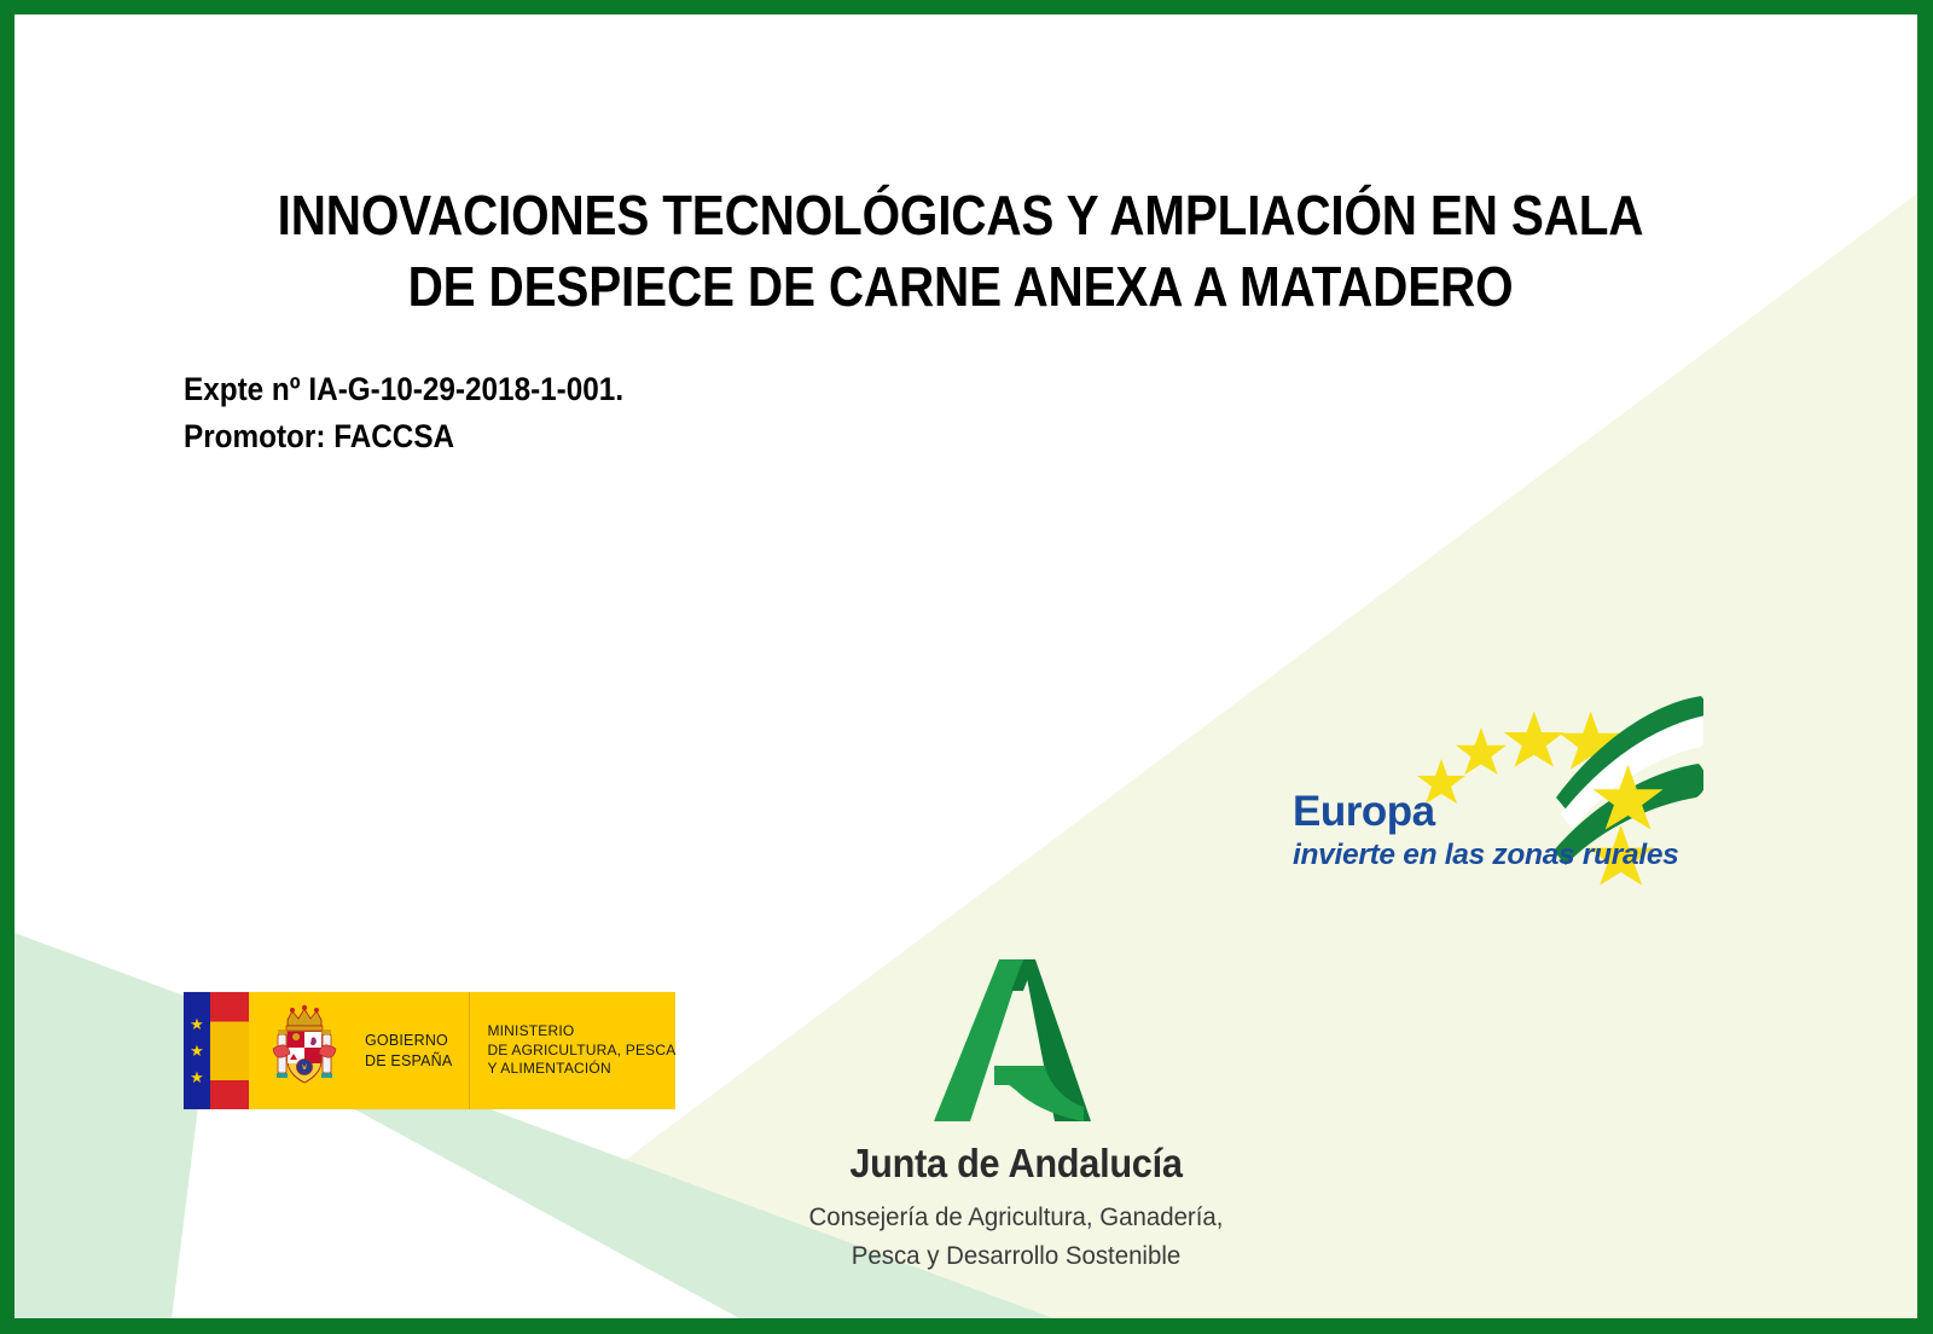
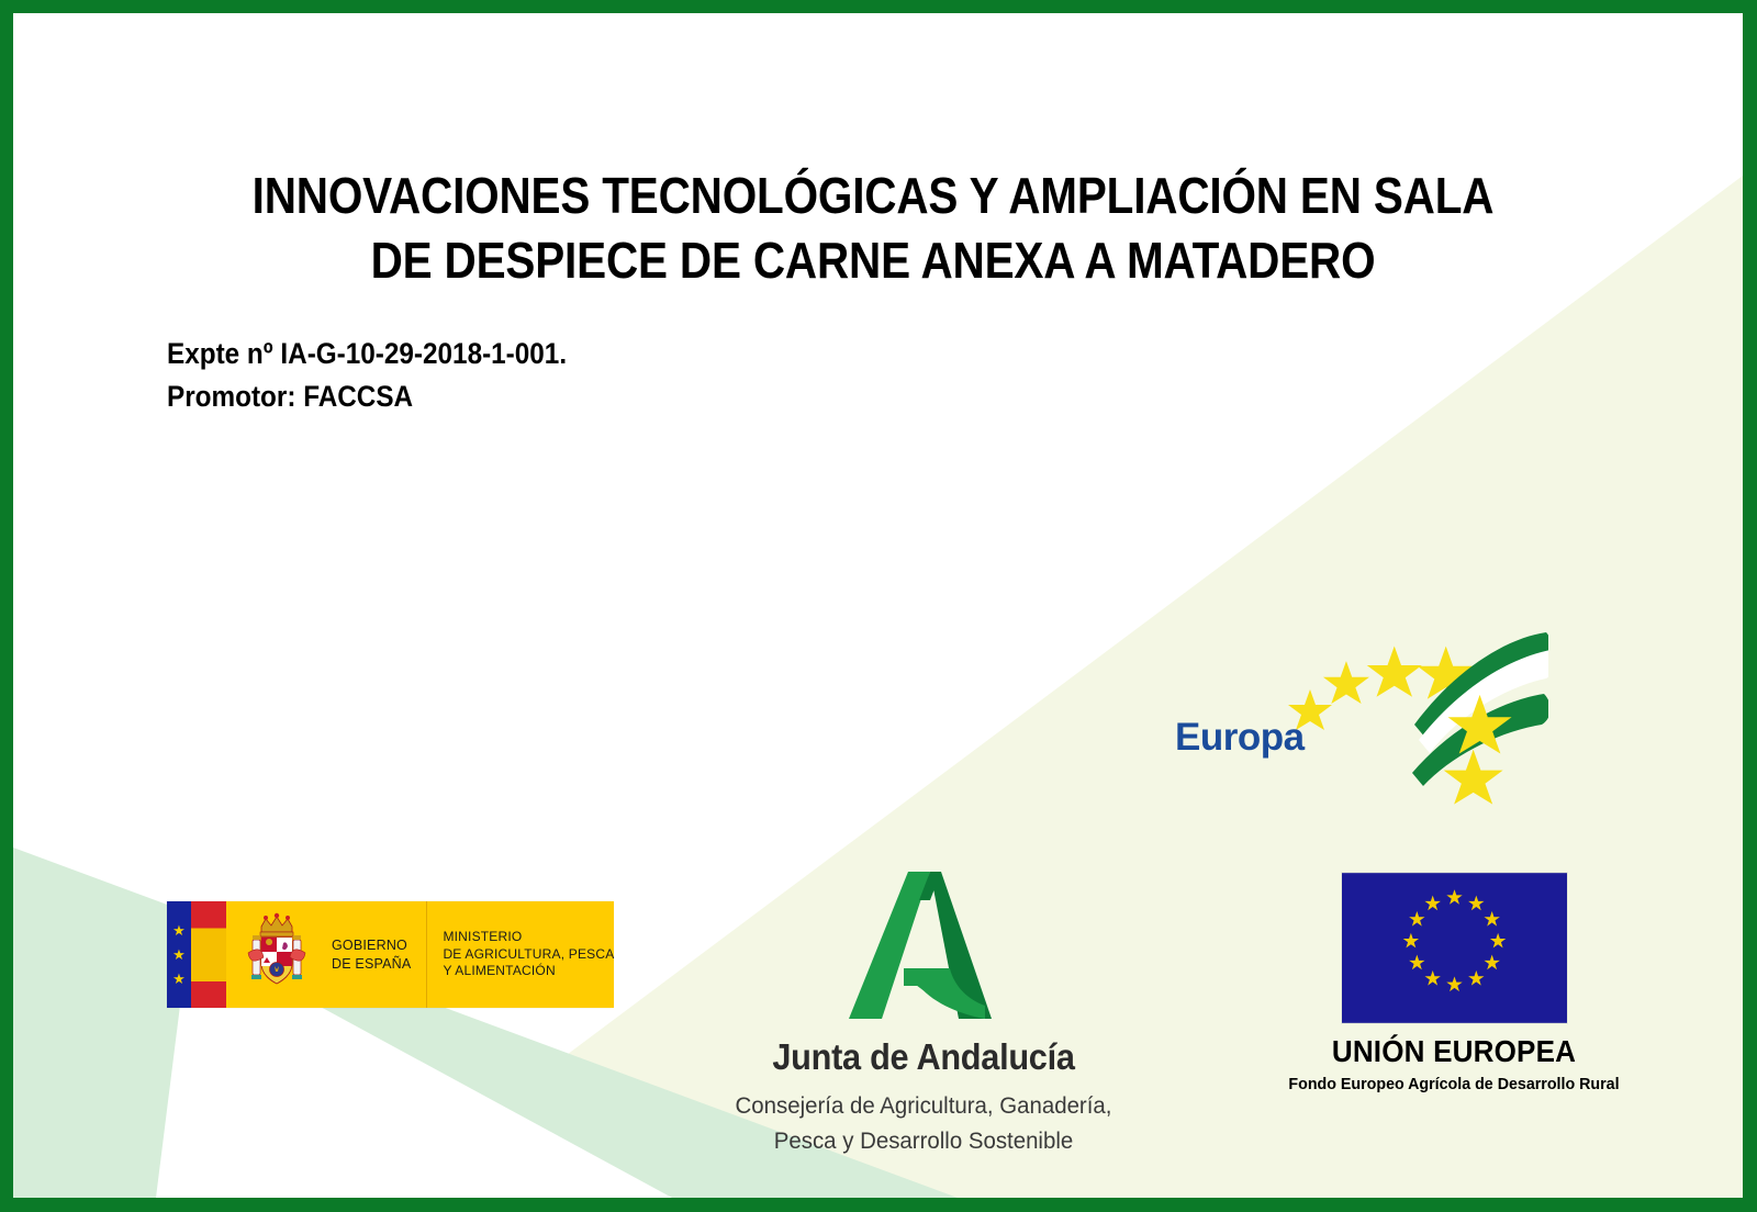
  INNOVACIONES TECNOLÓGICAS Y AMPLIACIÓN EN SALA DE DESPIECE DE CARNE ANEXA A MATADERO
  Expte nº IA-G-10-29-2018-1-001.
  Promotor: FACCSA
  Europa
- invierte en las zonas rurales
  ★
  ★
  ★
  GOBIERNO
  DE ESPAÑA
  MINISTERIO
  DE AGRICULTURA, PESCA
  Y ALIMENTACIÓN
  Junta de Andalucía
  Consejería de Agricultura, Ganadería,
  Pesca y Desarrollo Sostenible
+ UNIÓN EUROPEA
+ Fondo Europeo Agrícola de Desarrollo Rural
